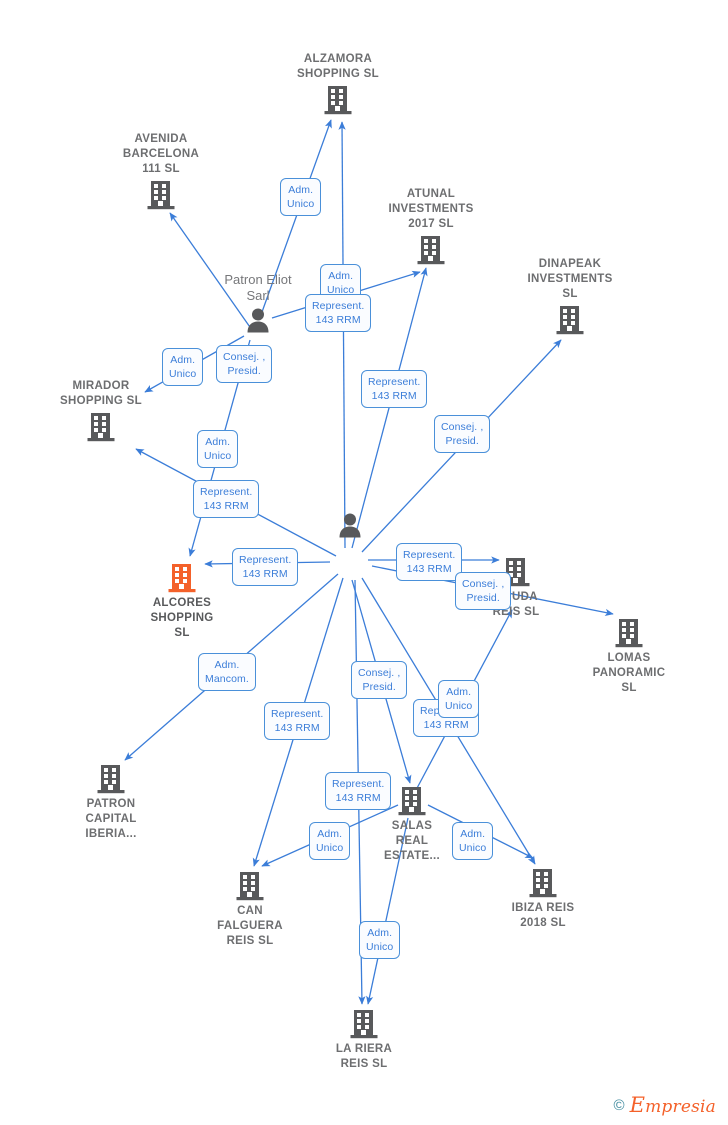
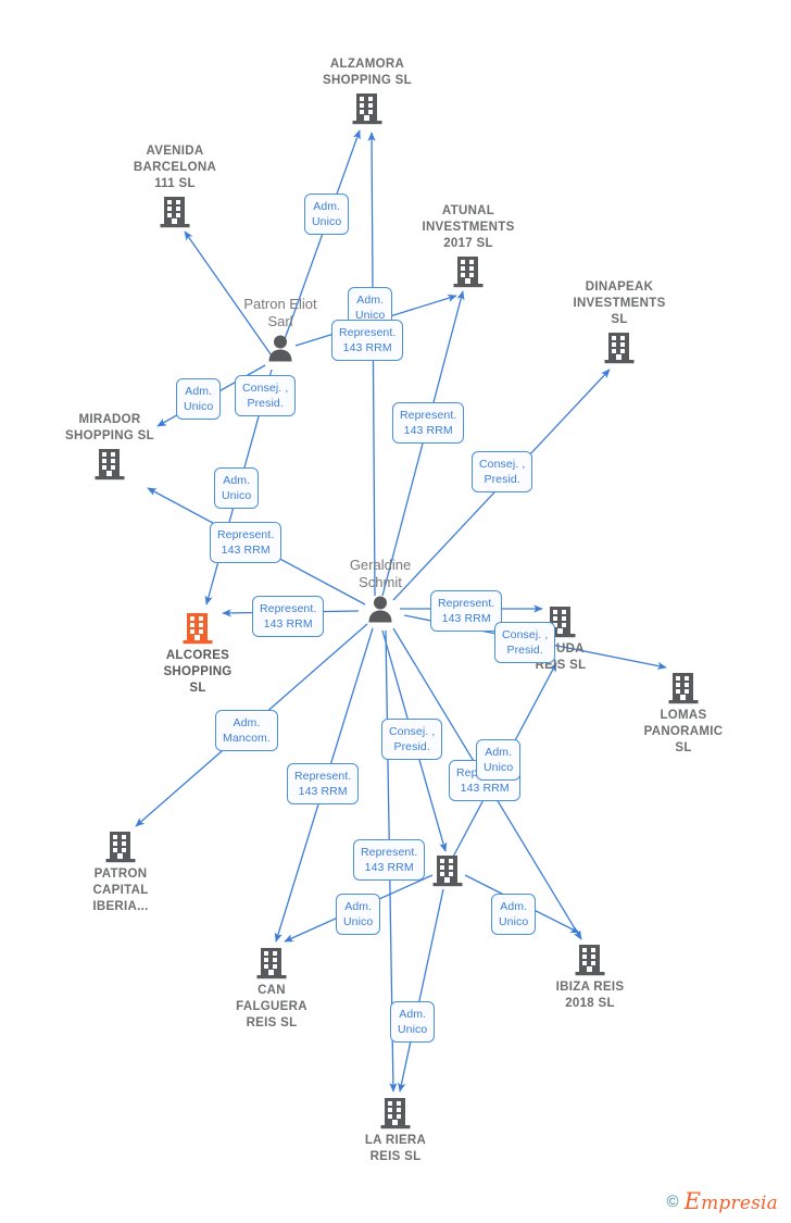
  ALZAMORA
  SHOPPING SL
  AVENIDA
  BARCELONA
  111 SL
  ATUNAL
  INVESTMENTS
  2017 SL
  DINAPEAK
  INVESTMENTS
  SL
  MIRADOR
  SHOPPING SL
  ALCORES
  SHOPPING
  SL
  REIS SL
  LOMAS
  PANORAMIC
  SL
  PATRON
  CAPITAL
  IBERIA...
- SALAS
- REAL
- ESTATE...
  CAN
  FALGUERA
  REIS SL
  IBIZA REIS
  2018 SL
  LA RIERA
  REIS SL
  Patron Eliot
  Sarl
+ Geraldine
+ Schmit
  Adm.
  Unico
  Adm.
  Unico
  Represent.
  143 RRM
  Adm.
  Unico
  Consej. ,
  Presid.
  Represent.
  143 RRM
  Consej. ,
  Presid.
  Adm.
  Unico
  Represent.
  143 RRM
  Represent.
  143 RRM
  Represent.
  143 RRM
  Consej. ,
  Presid.
  Adm.
  Mancom.
  Consej. ,
  Presid.
  Represent.
  143 RRM
  143 RRM
  Adm.
  Unico
  Represent.
  143 RRM
  Adm.
  Unico
  Adm.
  Unico
  Adm.
  Unico
  ©
  Empresia
